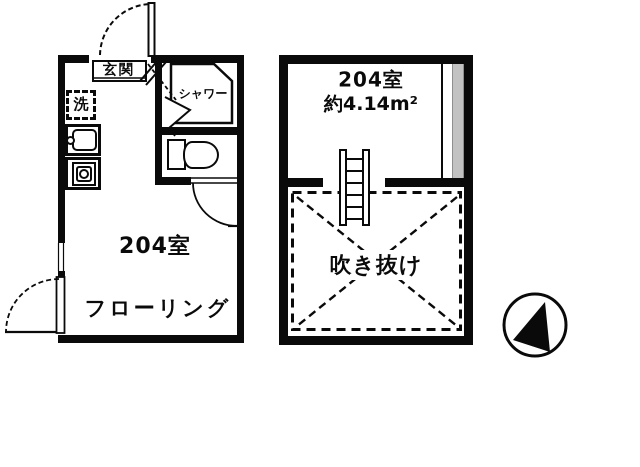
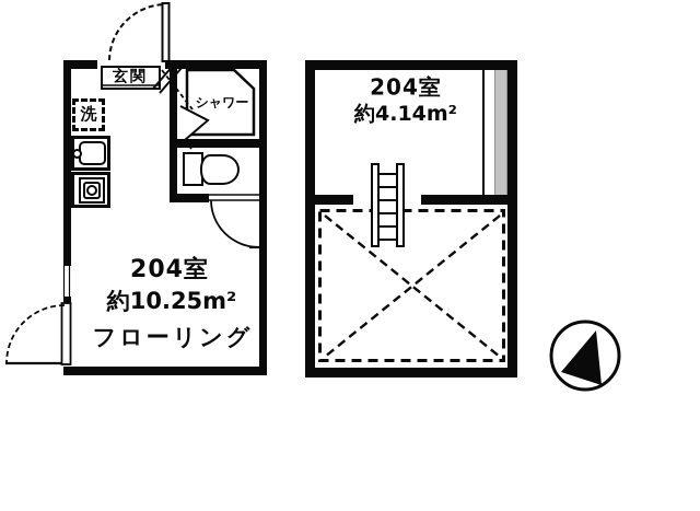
  玄関
  洗
  シャワー
  204室
+ 約10.25m²
  フローリング
  204室
  約4.14m²
- 吹き抜け
